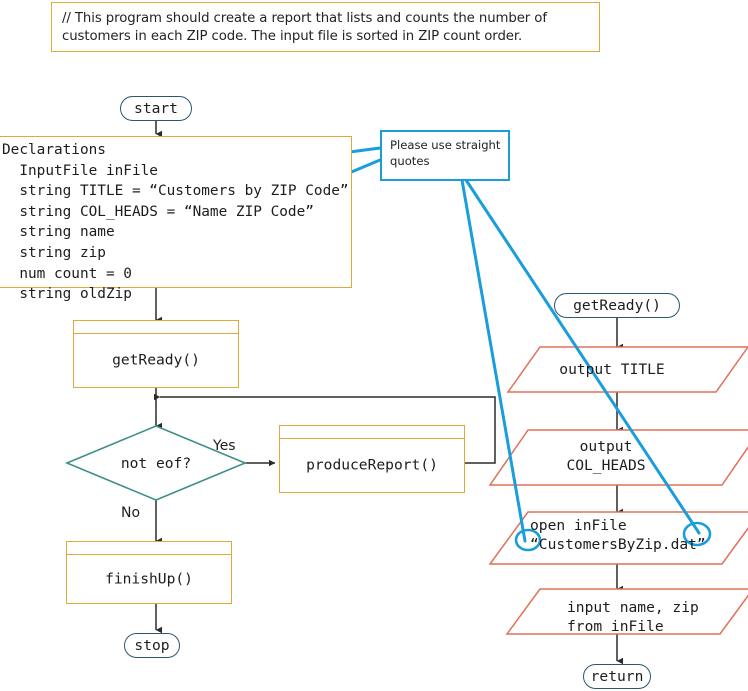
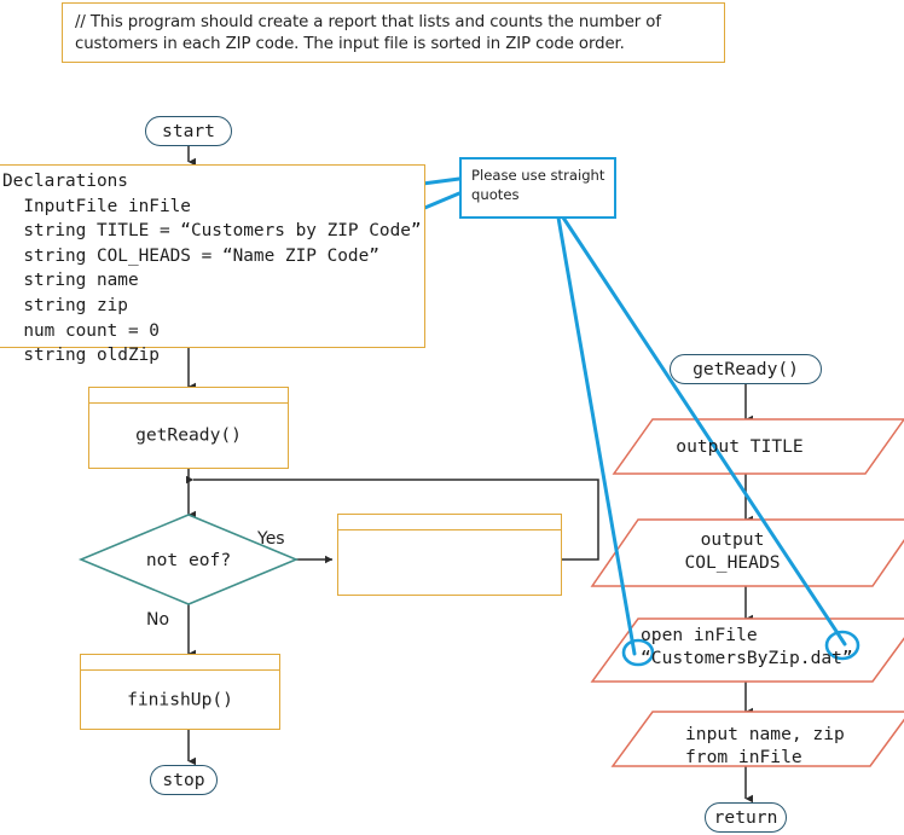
- // This program should create a report that lists and counts the number of customers in each ZIP code. The input file is sorted in ZIP count order.
+ // This program should create a report that lists and counts the number of customers in each ZIP code. The input file is sorted in ZIP code order.
  Declarations
  InputFile inFile
  string TITLE = “Customers by ZIP Code”
  string COL_HEADS = “Name ZIP Code”
  string name
  string zip
  num count = 0
  string oldZip
  Please use straight quotes
  start
  getReady()
  not eof?
  Yes
  No
- produceReport()
  finishUp()
  stop
  getReady()
  output TITLE
  output
  COL_HEADS
  open inFile
  “CustomersByZip.dat”
  input name, zip
  from inFile
  return
